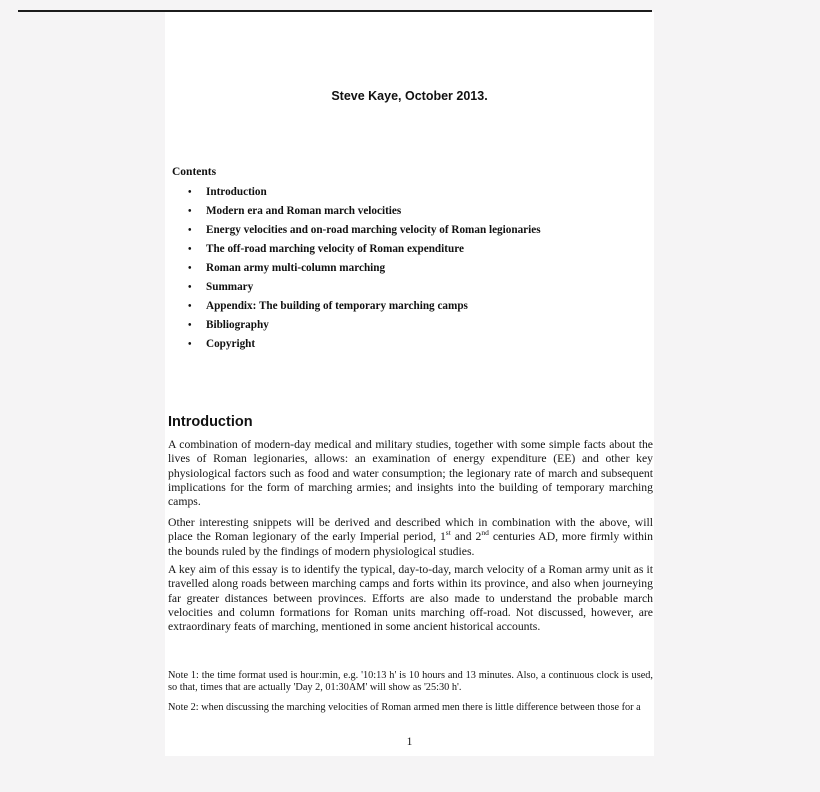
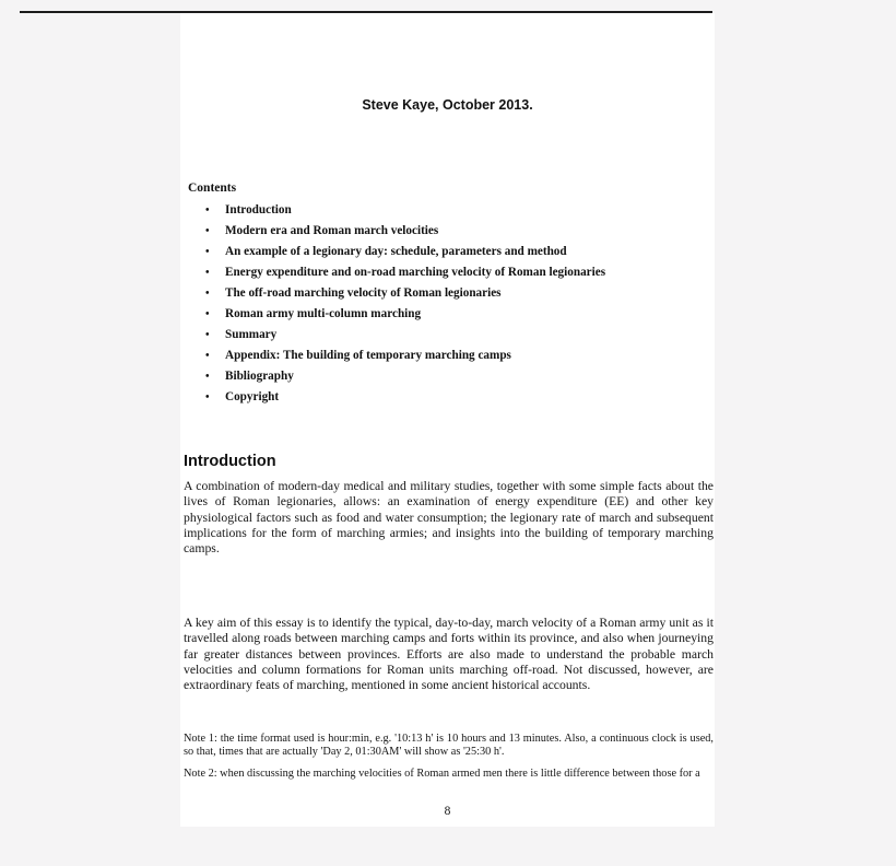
  Steve Kaye, October 2013.
  Contents
  • Introduction
  • Modern era and Roman march velocities
+ • An example of a legionary day: schedule, parameters and method
- • Energy velocities and on-road marching velocity of Roman legionaries
+ • Energy expenditure and on-road marching velocity of Roman legionaries
- • The off-road marching velocity of Roman expenditure
+ • The off-road marching velocity of Roman legionaries
  • Roman army multi-column marching
  • Summary
  • Appendix: The building of temporary marching camps
  • Bibliography
  • Copyright
  Introduction
  A combination of modern-day medical and military studies, together with some simple facts about the lives of Roman legionaries, allows: an examination of energy expenditure (EE) and other key physiological factors such as food and water consumption; the legionary rate of march and subsequent implications for the form of marching armies; and insights into the building of temporary marching camps.
- Other interesting snippets will be derived and described which in combination with the above, will place the Roman legionary of the early Imperial period, 1st and 2nd centuries AD, more firmly within the bounds ruled by the findings of modern physiological studies.
  A key aim of this essay is to identify the typical, day-to-day, march velocity of a Roman army unit as it travelled along roads between marching camps and forts within its province, and also when journeying far greater distances between provinces. Efforts are also made to understand the probable march velocities and column formations for Roman units marching off-road. Not discussed, however, are extraordinary feats of marching, mentioned in some ancient historical accounts.
  Note 1: the time format used is hour:min, e.g. '10:13 h' is 10 hours and 13 minutes. Also, a continuous clock is used, so that, times that are actually 'Day 2, 01:30AM' will show as '25:30 h'.
  Note 2: when discussing the marching velocities of Roman armed men there is little difference between those for a
- 1
+ 8
